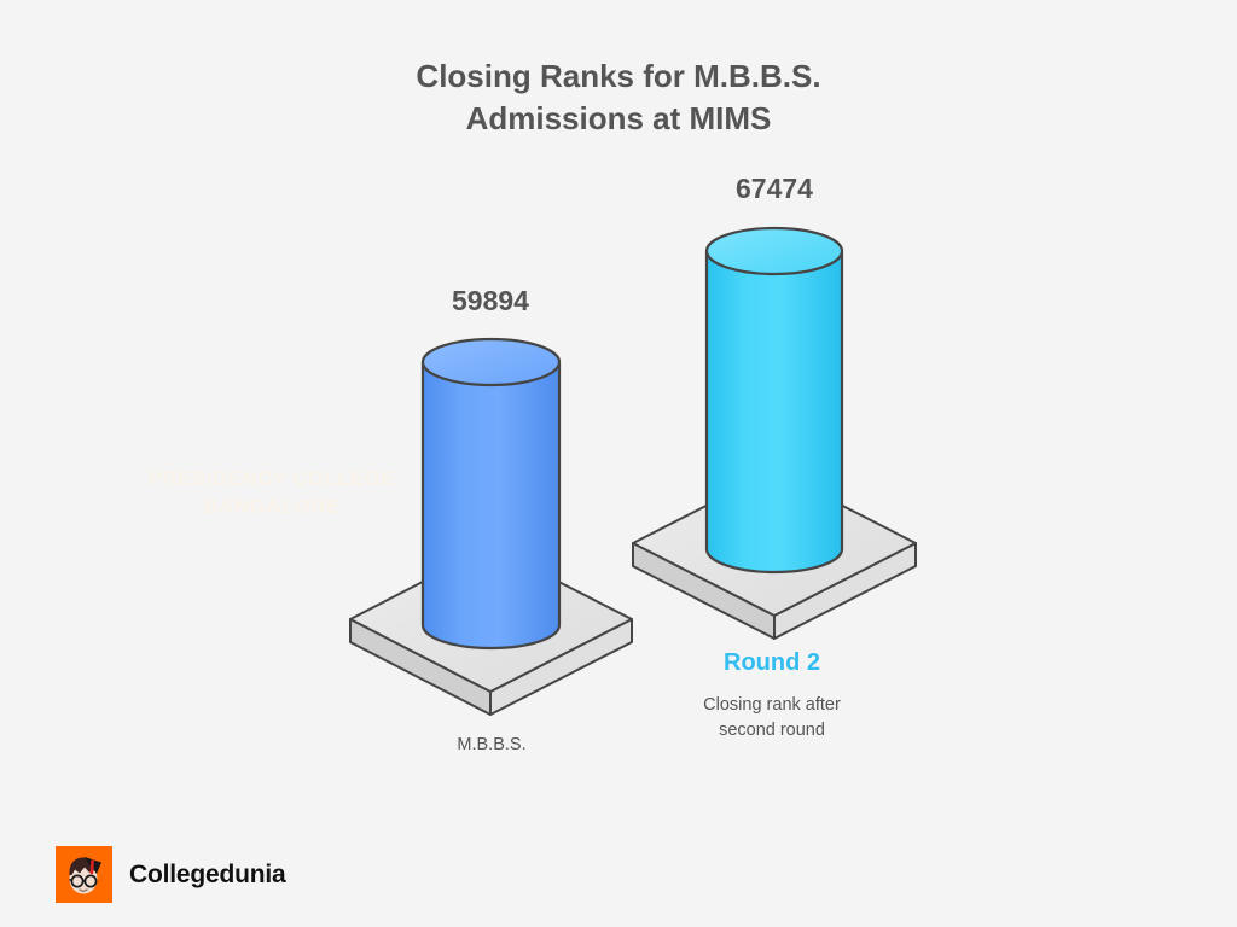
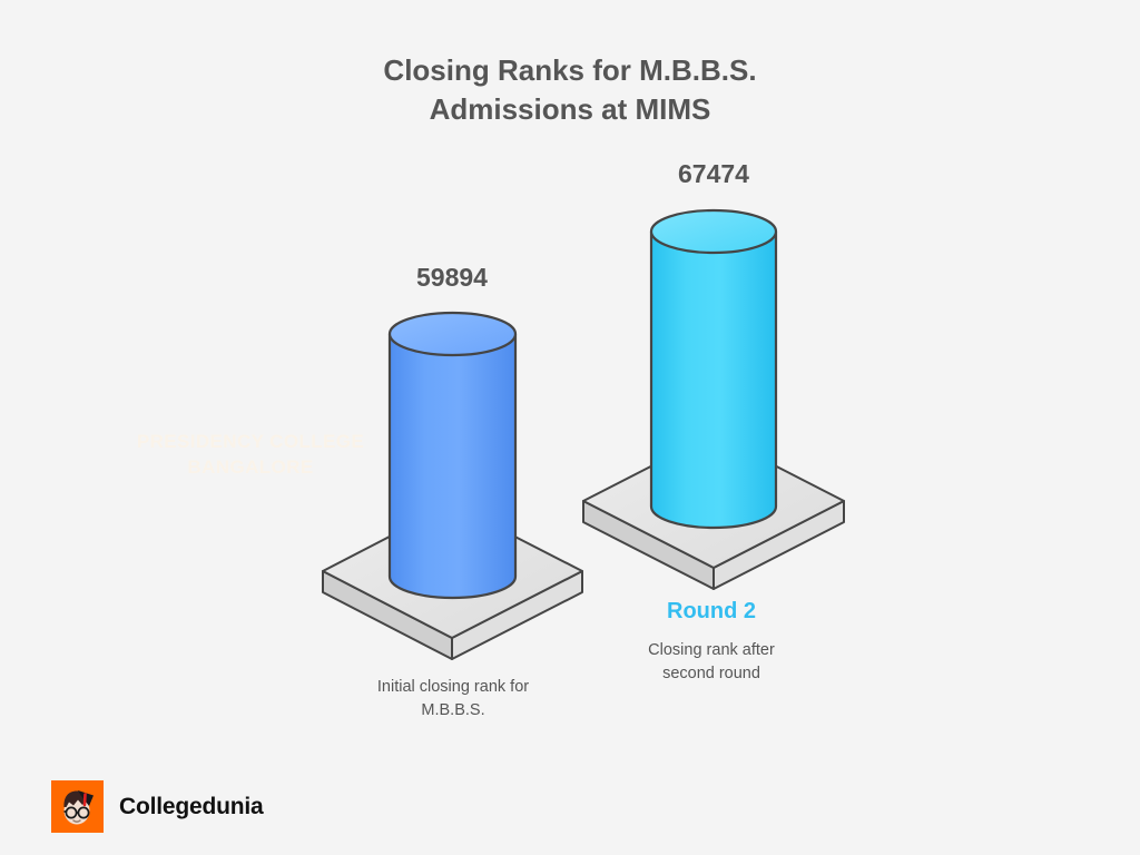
  Closing Ranks for M.B.B.S.
  Admissions at MIMS
  59894
  67474
+ Initial closing rank for
  M.B.B.S.
  Round 2
  Closing rank after
  second round
  Collegedunia
